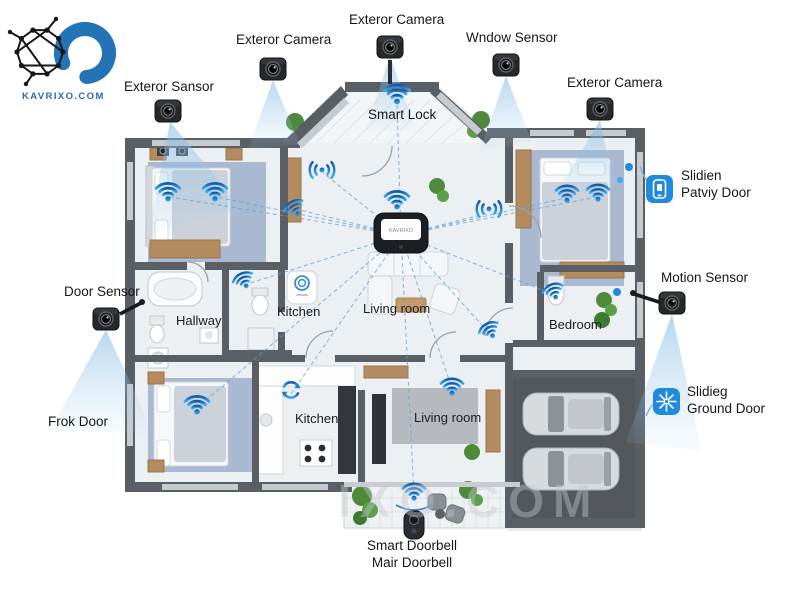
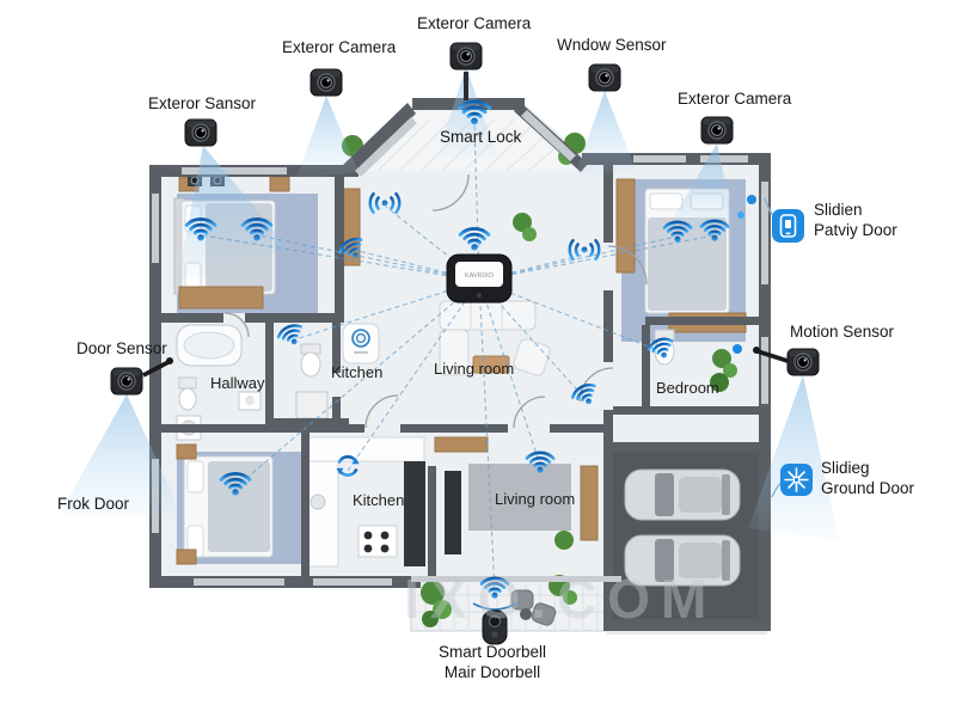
- KAVRIXO.COM
  Exteror Sansor
  Exteror Camera
  Exteror Camera
  Wndow Sensor
  Exteror Camera
  Smart Lock
  Slidien
  Patviy Door
  Motion Sensor
  Slidieg
  Ground Door
  Door Sensor
  Frok Door
  Smart Doorbell
  Mair Doorbell
  Hallway
  Kitchen
  Living room
  Bedroom
  Kitchen
  Living room
  IXO.COM
